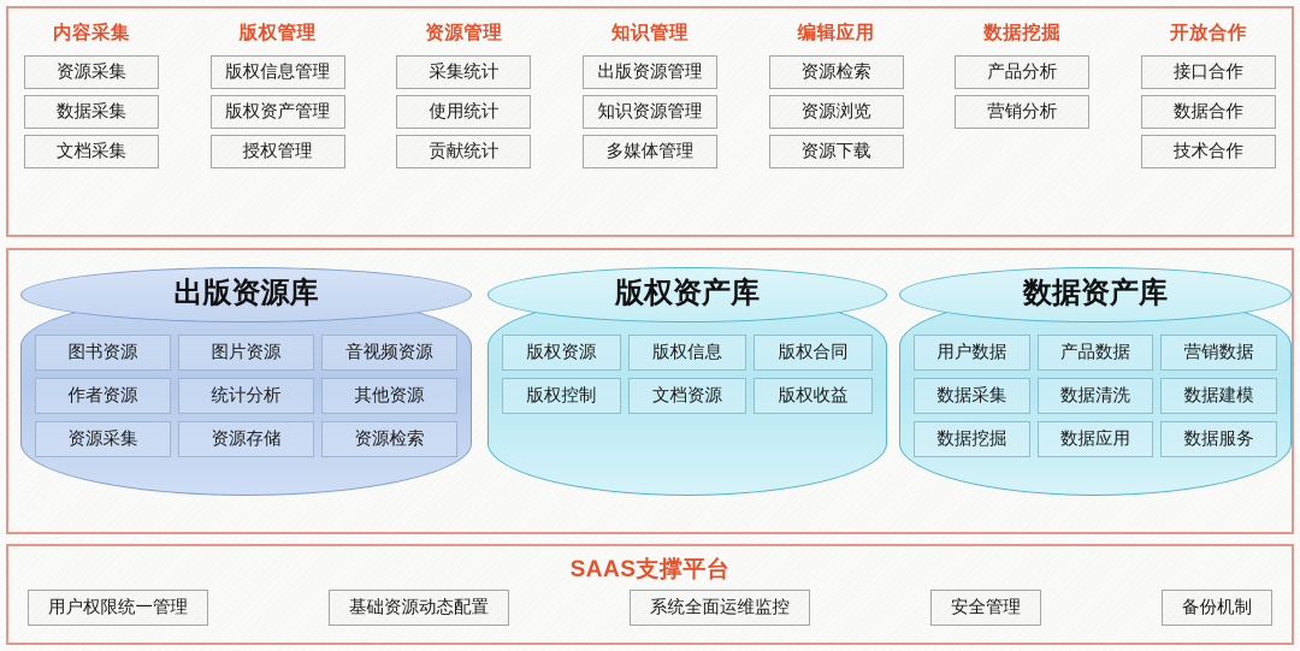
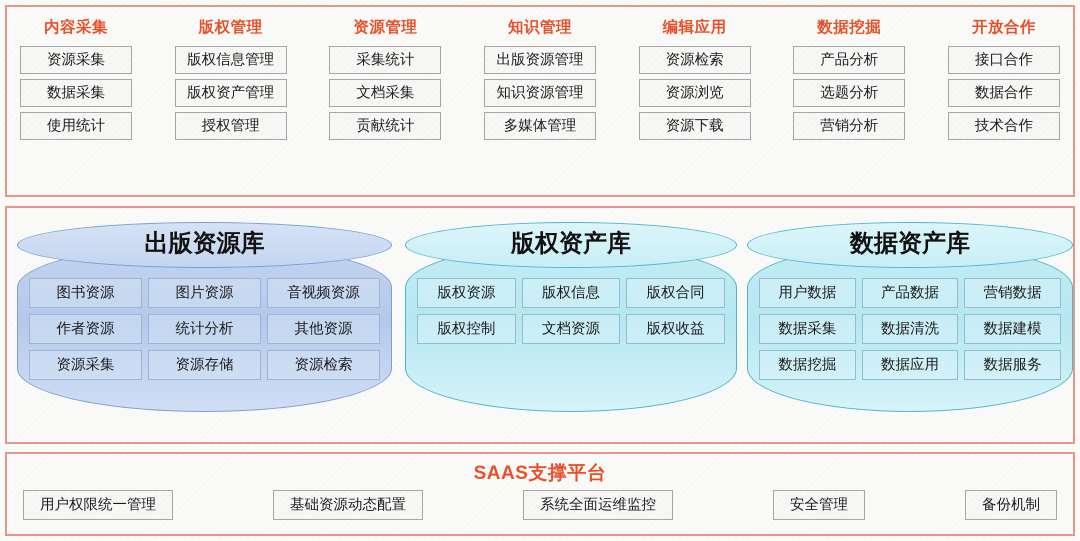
  内容采集
  资源采集
  数据采集
- 文档采集
+ 使用统计
  版权管理
  版权信息管理
  版权资产管理
  授权管理
  资源管理
  采集统计
- 使用统计
+ 文档采集
  贡献统计
  知识管理
  出版资源管理
  知识资源管理
  多媒体管理
  编辑应用
  资源检索
  资源浏览
  资源下载
  数据挖掘
  产品分析
+ 选题分析
  营销分析
  开放合作
  接口合作
  数据合作
  技术合作
  出版资源库
  图书资源
  图片资源
  音视频资源
  作者资源
  统计分析
  其他资源
  资源采集
  资源存储
  资源检索
  版权资产库
  版权资源
  版权信息
  版权合同
  版权控制
  文档资源
  版权收益
  数据资产库
  用户数据
  产品数据
  营销数据
  数据采集
  数据清洗
  数据建模
  数据挖掘
  数据应用
  数据服务
  SAAS支撑平台
  用户权限统一管理
  基础资源动态配置
  系统全面运维监控
  安全管理
  备份机制
